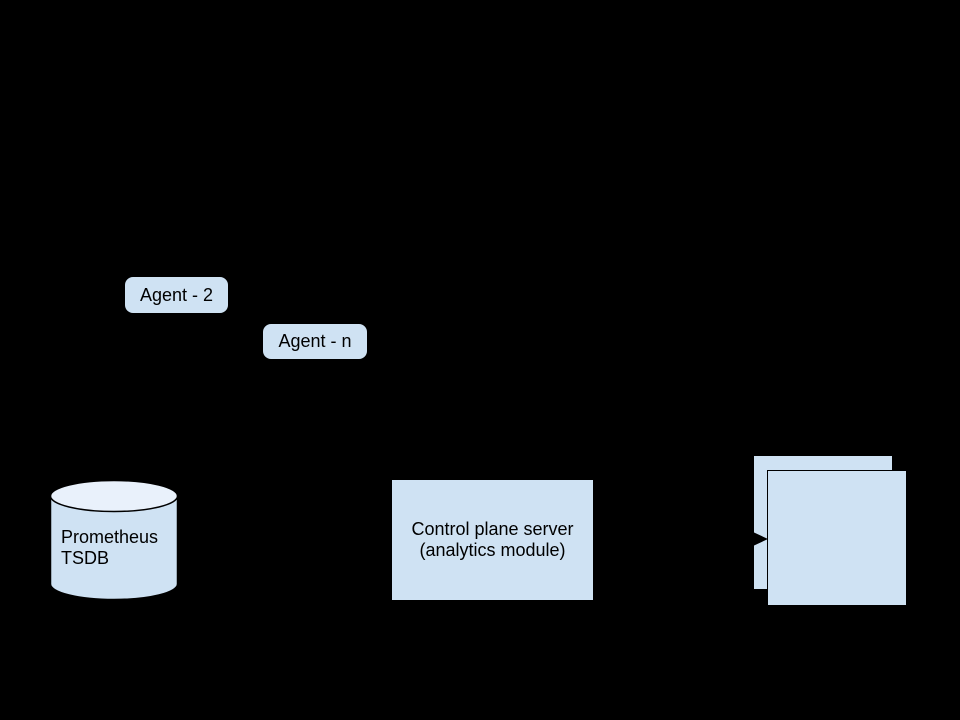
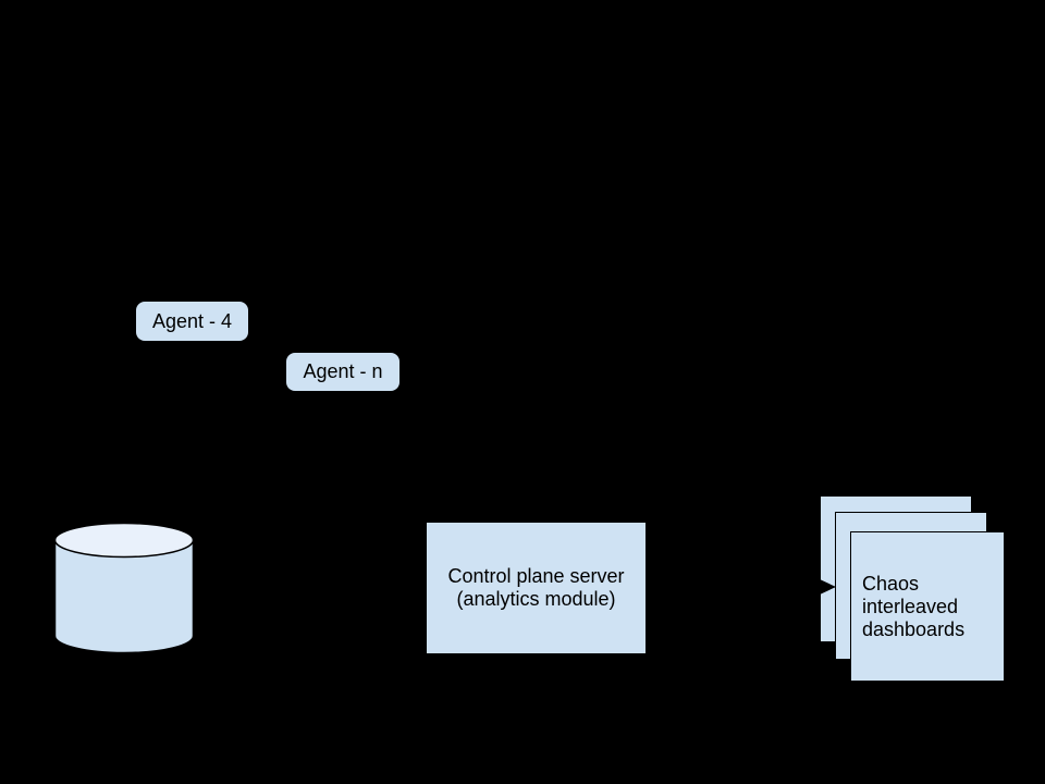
- Agent - 2
+ Agent - 4
  Agent - n
- Prometheus
- TSDB
  Control plane server
  (analytics module)
+ Chaos
+ interleaved
+ dashboards
